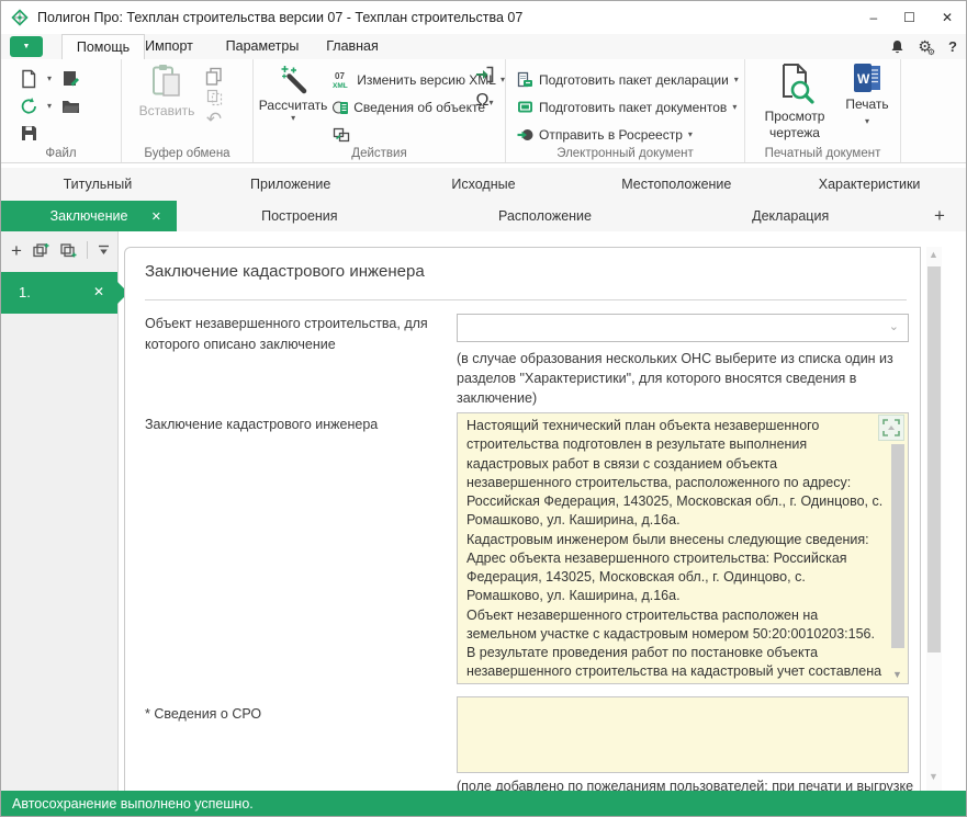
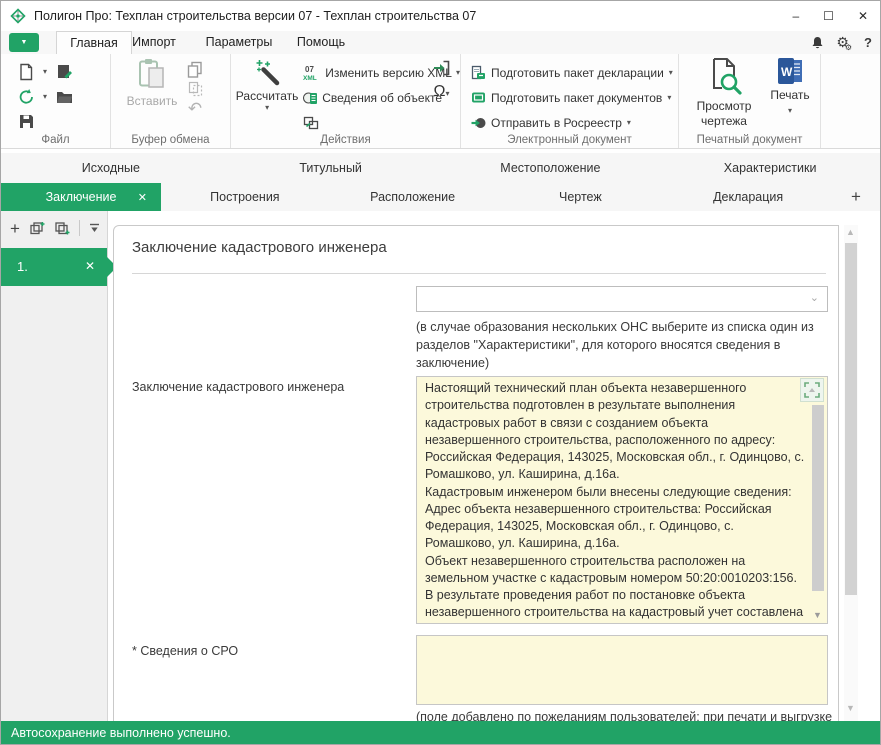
  Полигон Про: Техплан строительства версии 07 - Техплан строительства 07
  –
  ☐
  ✕
- Помощь
+ Главная
  Импорт
  Параметры
- Главная
+ Помощь
  ⚙⚙
  ?
  ▾
  ▾
  Файл
  Вставить
  ↶
  Буфер обмена
  Рассчитать
  ▾
  07
  Изменить версию XM
  ▾
  Сведения об объекте
  Ω▾
  Действия
  Подготовить пакет декларации
  ▾
  Подготовить пакет документов
  ▾
  Отправить в Росреестр
  ▾
  Электронный документ
  Просмотр чертежа
  W
  Печать
  ▾
  Печатный документ
- Титульный
+ Исходные
- Приложение
- Исходные
+ Титульный
  Местоположение
  Характеристики
  Заключение
  ✕
  Построения
  Расположение
+ Чертеж
  Декларация
  +
  +
  1.
  ✕
  Заключение кадастрового инженера
- Объект незавершенного строительства, для которого описано заключение
  ⌄
  (в случае образования нескольких ОНС выберите из списка один из разделов "Характеристики", для которого вносятся сведения в заключение)
  Заключение кадастрового инженера
  Настоящий технический план объекта незавершенного строительства подготовлен в результате выполнения кадастровых работ в связи с созданием объекта незавершенного строительства, расположенного по адресу: Российская Федерация, 143025, Московская обл., г. Одинцово, с. Ромашково, ул. Каширина, д.16а.
  Кадастровым инженером были внесены следующие сведения:
  Адрес объекта незавершенного строительства: Российская Федерация, 143025, Московская обл., г. Одинцово, с. Ромашково, ул. Каширина, д.16а.
  Объект незавершенного строительства расположен на земельном участке с кадастровым номером 50:20:0010203:156.
  ▼
  * Сведения о СРО
  ▲
  ▼
  Автосохранение выполнено успешно.
